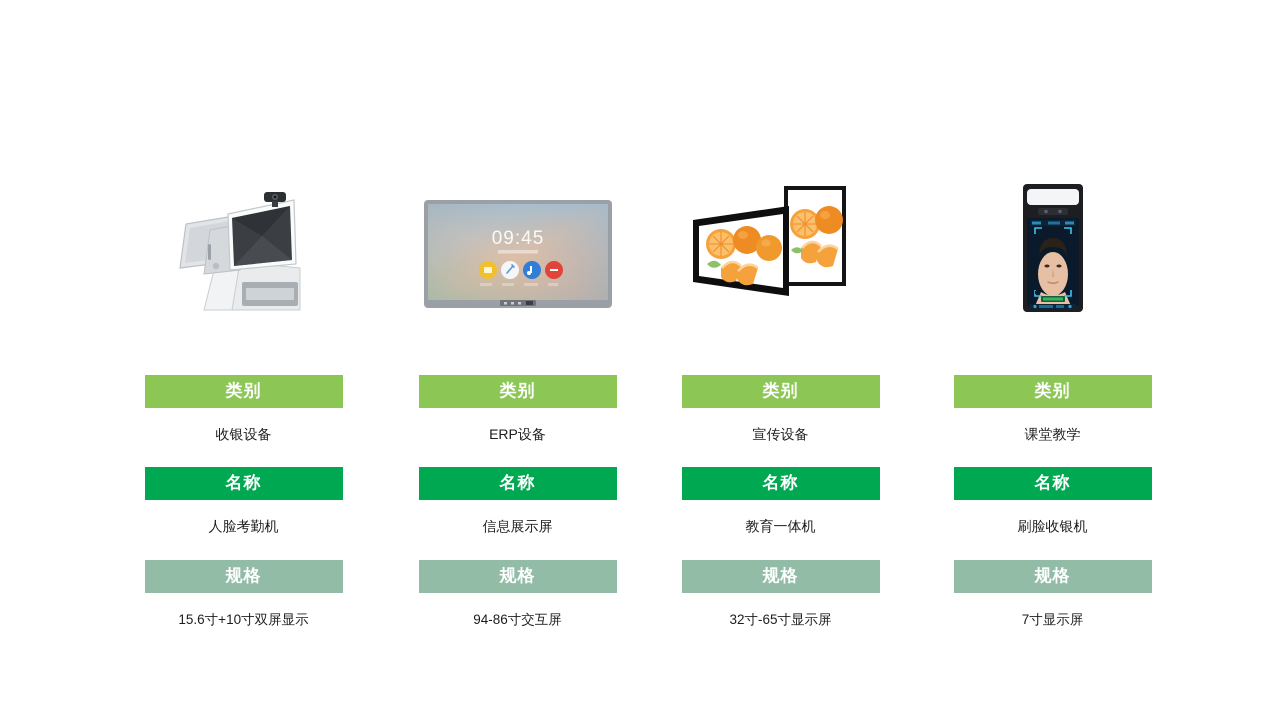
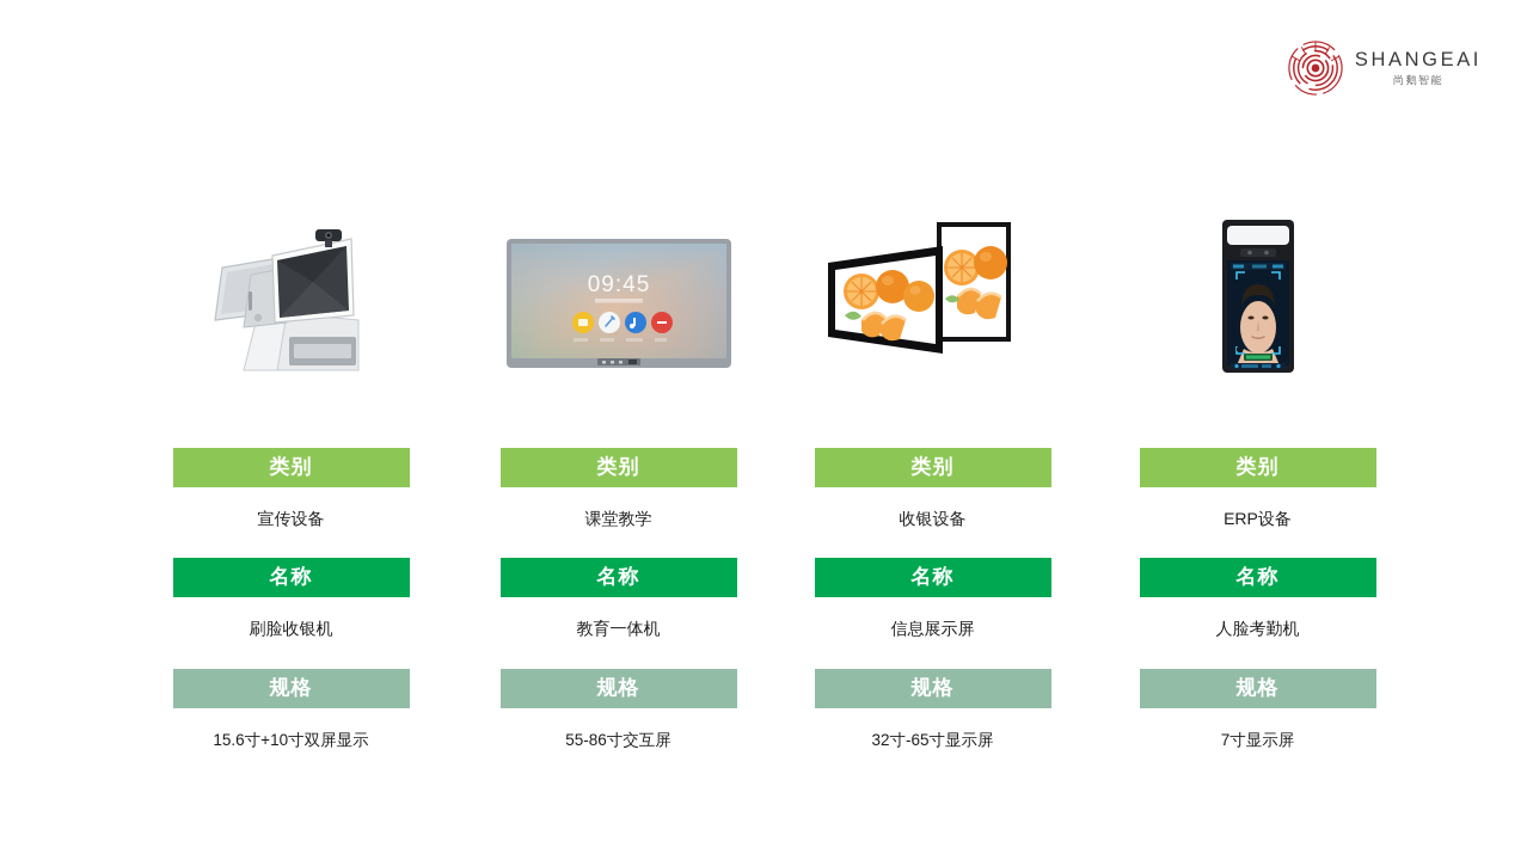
+ SHANGEAI
+ 尚鹅智能
  类别
- 收银设备
+ 宣传设备
  名称
- 人脸考勤机
+ 刷脸收银机
  规格
  15.6寸+10寸双屏显示
  09:45
  类别
- ERP设备
+ 课堂教学
  名称
- 信息展示屏
+ 教育一体机
  规格
- 94-86寸交互屏
+ 55-86寸交互屏
  类别
- 宣传设备
+ 收银设备
  名称
- 教育一体机
+ 信息展示屏
  规格
  32寸-65寸显示屏
  类别
- 课堂教学
+ ERP设备
  名称
- 刷脸收银机
+ 人脸考勤机
  规格
  7寸显示屏
